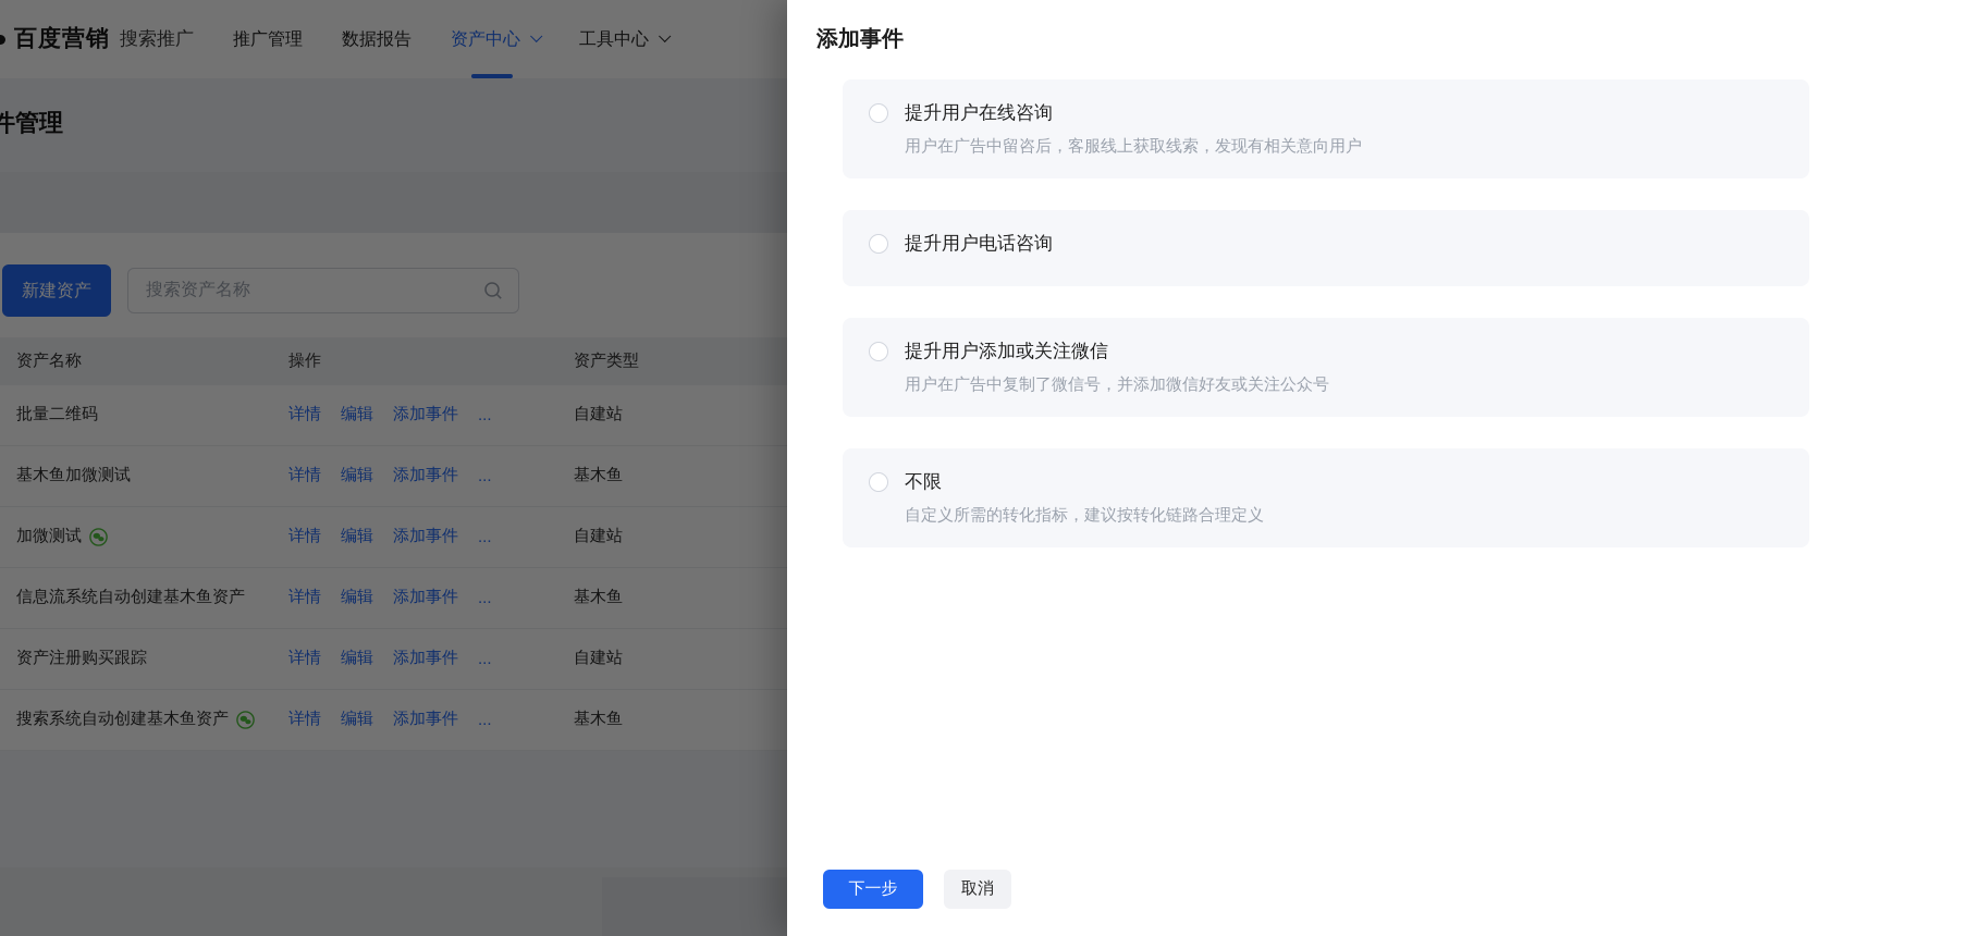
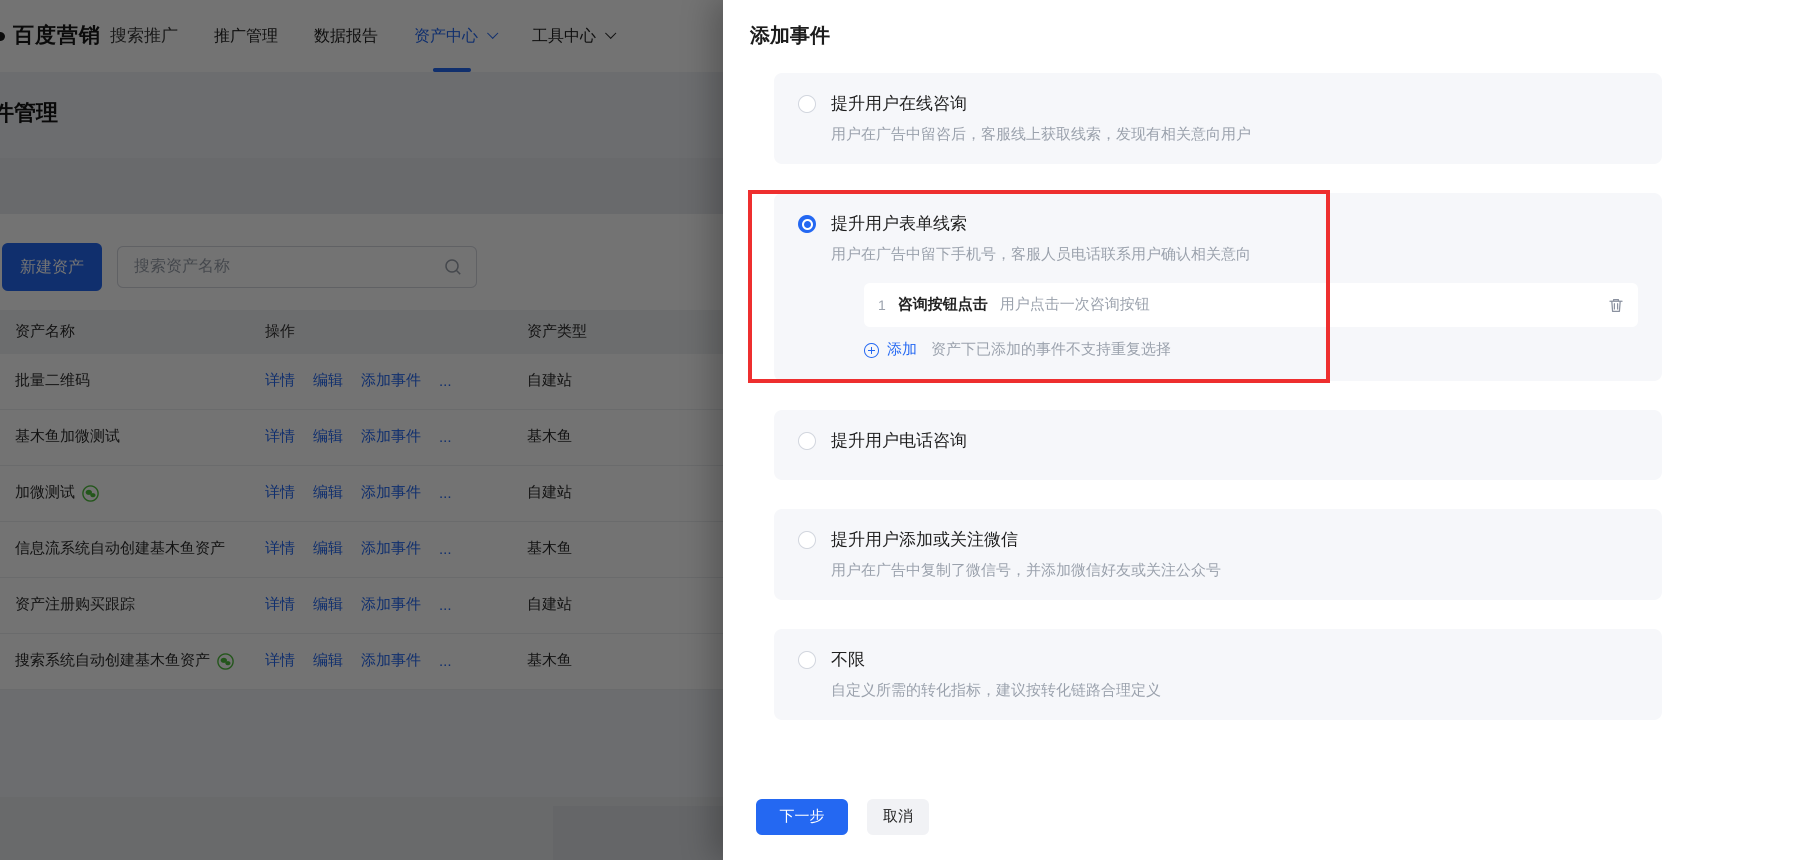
  百度营销
  搜索推广
  推广管理
  数据报告
  资产中心
  工具中心
  件管理
  新建资产
  搜索资产名称
  资产名称
  操作
  资产类型
  批量二维码
  详情
  编辑
  添加事件
  ...
  自建站
  基木鱼加微测试
  详情
  编辑
  添加事件
  ...
  基木鱼
  加微测试
  详情
  编辑
  添加事件
  ...
  自建站
  信息流系统自动创建基木鱼资产
  详情
  编辑
  添加事件
  ...
  基木鱼
  资产注册购买跟踪
  详情
  编辑
  添加事件
  ...
  自建站
  搜索系统自动创建基木鱼资产
  详情
  编辑
  添加事件
  ...
  基木鱼
  添加事件
  提升用户在线咨询
  用户在广告中留咨后，客服线上获取线索，发现有相关意向用户
+ 提升用户表单线索
+ 用户在广告中留下手机号，客服人员电话联系用户确认相关意向
+ 1
+ 咨询按钮点击
+ 用户点击一次咨询按钮
+ 添加
+ 资产下已添加的事件不支持重复选择
  提升用户电话咨询
  提升用户添加或关注微信
  用户在广告中复制了微信号，并添加微信好友或关注公众号
  不限
  自定义所需的转化指标，建议按转化链路合理定义
  下一步
  取消
